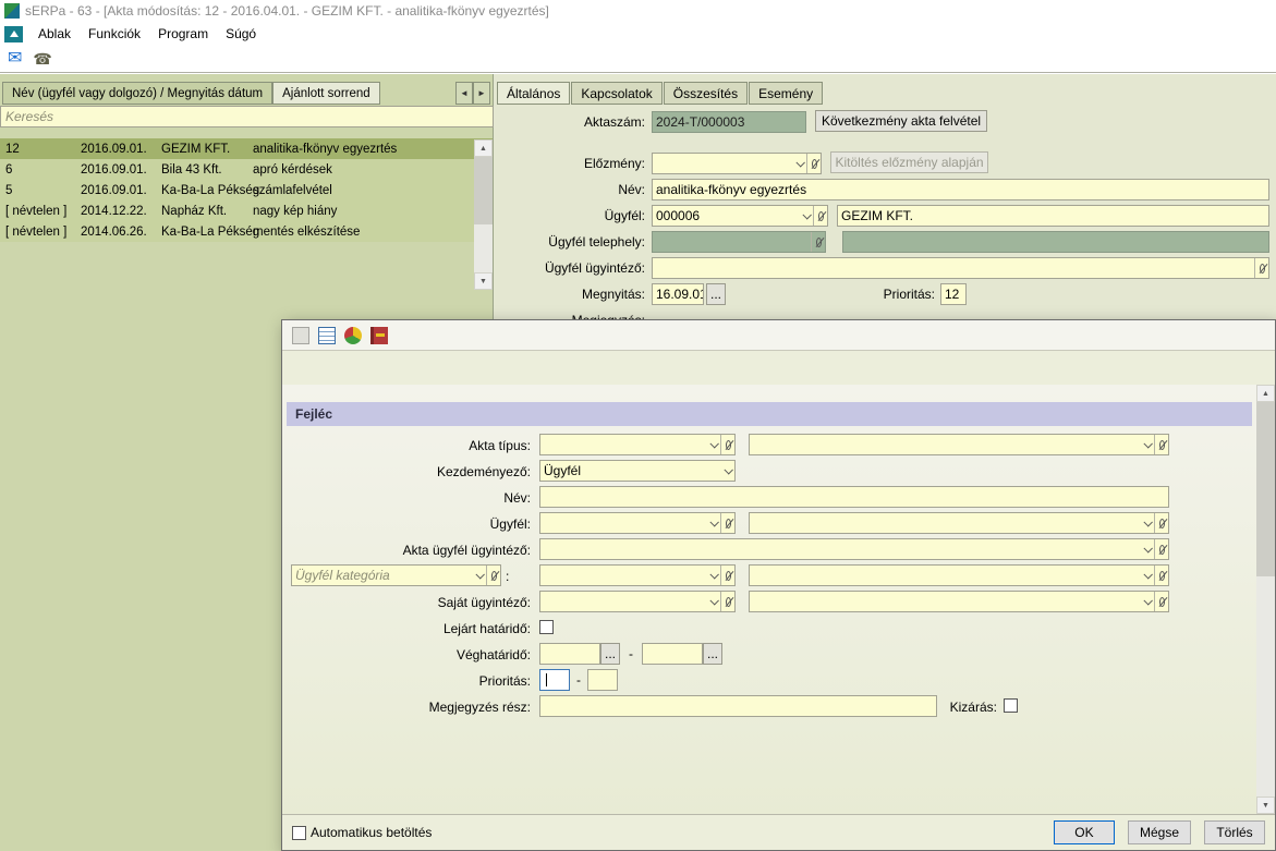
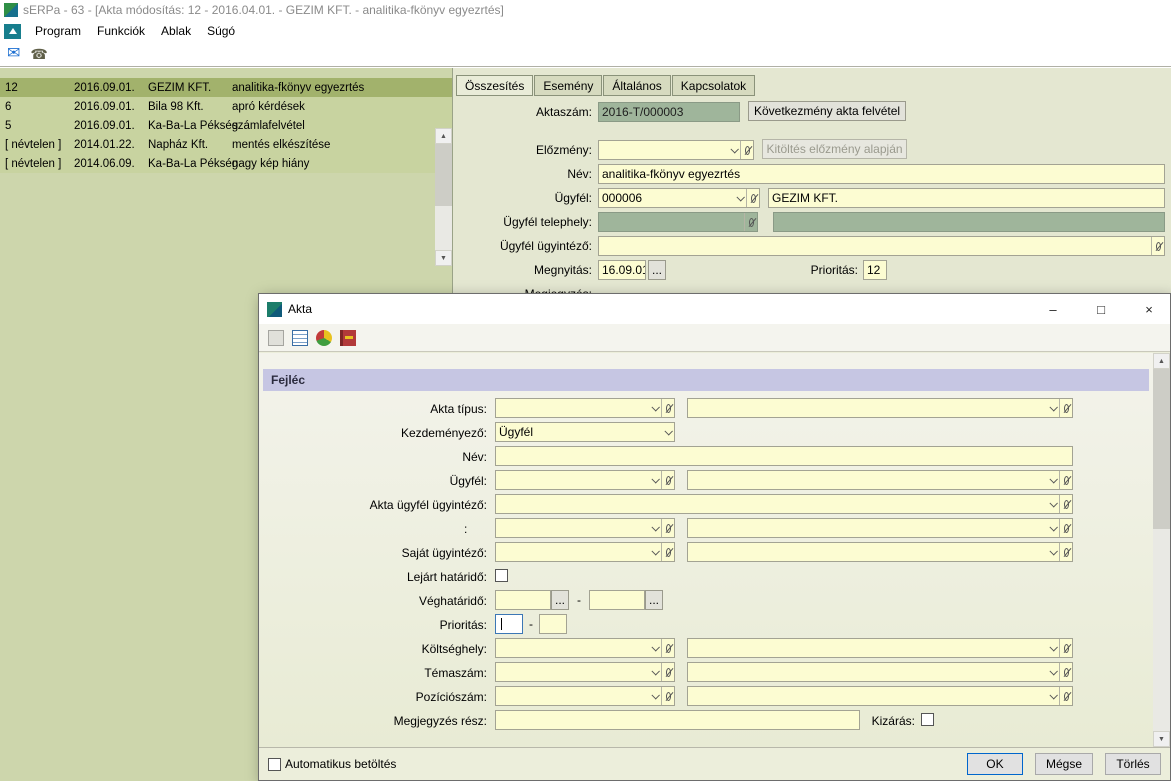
  sERPa - 63 - [Akta módosítás: 12 - 2016.04.01. - GEZIM KFT. - analitika-fkönyv egyezrtés]
- Ablak
+ Program
  Funkciók
- Program
+ Ablak
  Súgó
  ✉
  ☎
- Név (ügyfél vagy dolgozó) / Megnyitás dátum
- Ajánlott sorrend
- ◄
- ►
- Keresés
  12
  2016.09.01.
  GEZIM KFT.
  analitika-fkönyv egyezrtés
  6
  2016.09.01.
- Bila 43 Kft.
+ Bila 98 Kft.
  apró kérdések
  5
  2016.09.01.
  Ka-Ba-La Péksé
  számlafelvétel
  [ névtelen ]
- 2014.12.22.
+ 2014.01.22.
  Napház Kft.
- nagy kép hiány
+ mentés elkészítése
  [ névtelen ]
- 2014.06.26.
+ 2014.06.09.
  Ka-Ba-La Péksé
- mentés elkészítése
+ nagy kép hiány
- Általános
+ Összesítés
- Kapcsolatok
+ Esemény
- Összesítés
+ Általános
- Esemény
+ Kapcsolatok
  Aktaszám:
- 2024-T/000003
+ 2016-T/000003
  Következmény akta felvétel
  Előzmény:
  Kitöltés előzmény alapján
  Név:
  analitika-fkönyv egyezrtés
  Ügyfél:
  000006
  GEZIM KFT.
  Ügyfél telephely:
  Ügyfél ügyintéző:
  Megnyitás:
  16.09.01
  ...
  Prioritás:
  12
+ Akta
+ –
+ □
+ ×
  Fejléc
  Akta típus:
  Kezdeményező:
  Ügyfél
  Név:
  Ügyfél:
  Akta ügyfél ügyintéző:
- Ügyfél kategória
  :
  Saját ügyintéző:
  Lejárt határidő:
  Véghatáridő:
  ...
  -
  ...
  Prioritás:
  -
+ Költséghely:
+ Témaszám:
+ Pozíciószám:
  Megjegyzés rész:
  Kizárás:
  Automatikus betöltés
  OK
  Mégse
  Törlés
